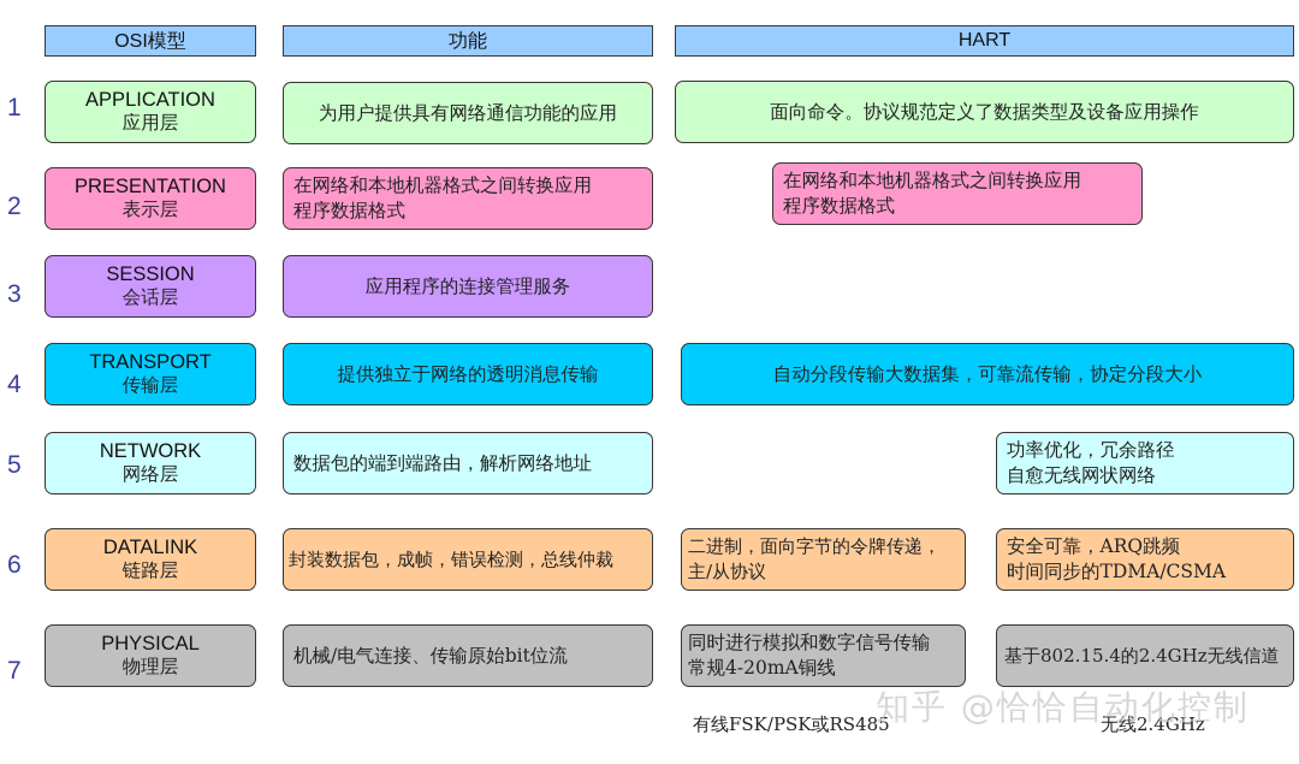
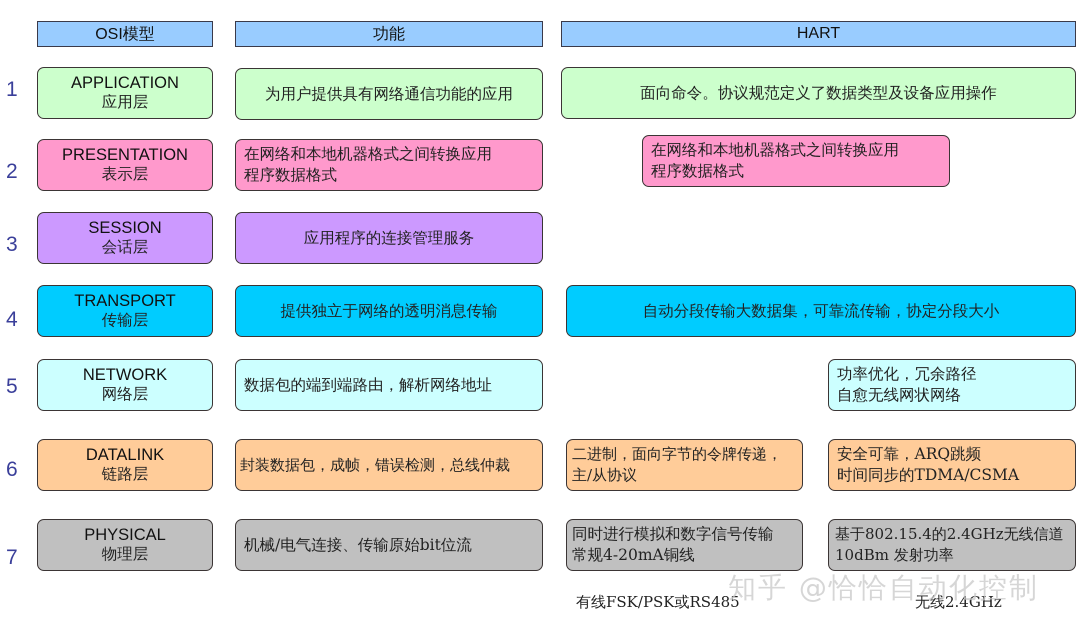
  OSI模型
  功能
  HART
  1
  APPLICATION
  应用层
  为用户提供具有网络通信功能的应用
  面向命令。协议规范定义了数据类型及设备应用操作
  2
  PRESENTATION
  表示层
  在网络和本地机器格式之间转换应用
  程序数据格式
  在网络和本地机器格式之间转换应用
  程序数据格式
  3
  SESSION
  会话层
  应用程序的连接管理服务
  4
  TRANSPORT
  传输层
  提供独立于网络的透明消息传输
  自动分段传输大数据集，可靠流传输，协定分段大小
  5
  NETWORK
  网络层
  数据包的端到端路由，解析网络地址
  功率优化，冗余路径
  自愈无线网状网络
  6
  DATALINK
  链路层
  封装数据包，成帧，错误检测，总线仲裁
  二进制，面向字节的令牌传递，
  主/从协议
  安全可靠，ARQ跳频
  时间同步的TDMA/CSMA
  7
  PHYSICAL
  物理层
  机械/电气连接、传输原始bit位流
  同时进行模拟和数字信号传输
  常规4-20mA铜线
  基于802.15.4的2.4GHz无线信道
+ 10dBm 发射功率
  有线FSK/PSK或RS485
  无线2.4GHz
  知乎 @恰恰自动化控制
